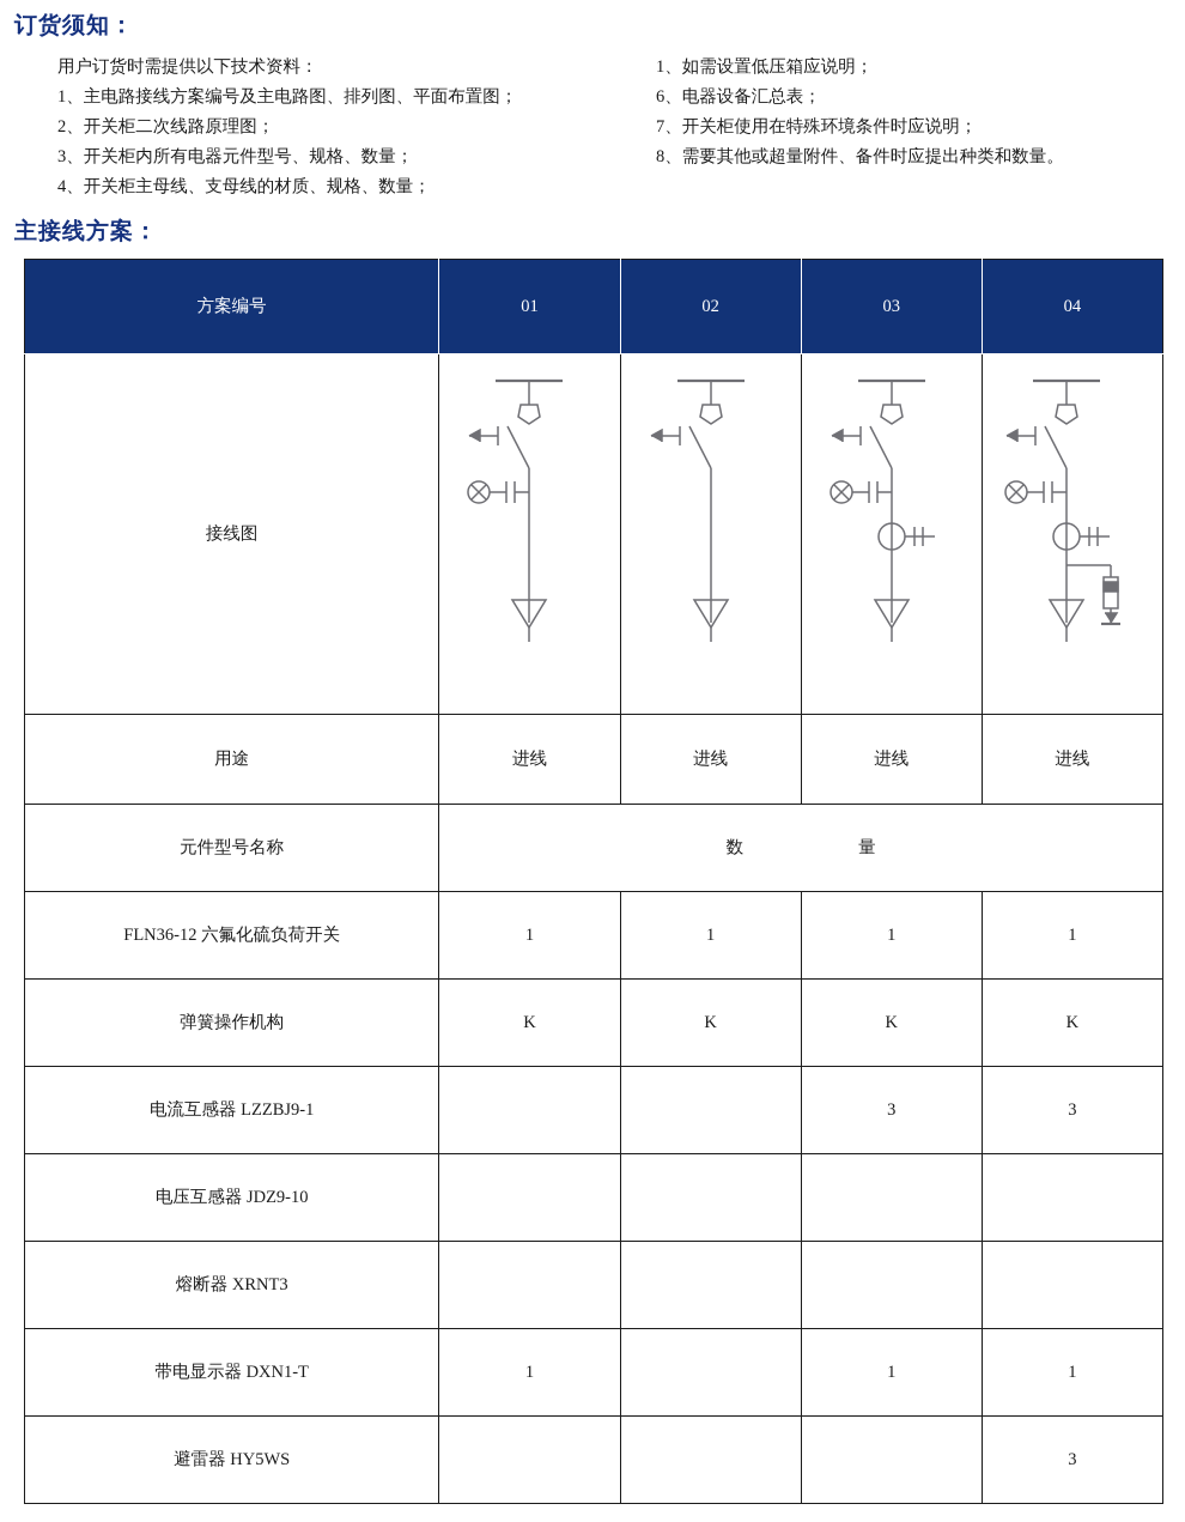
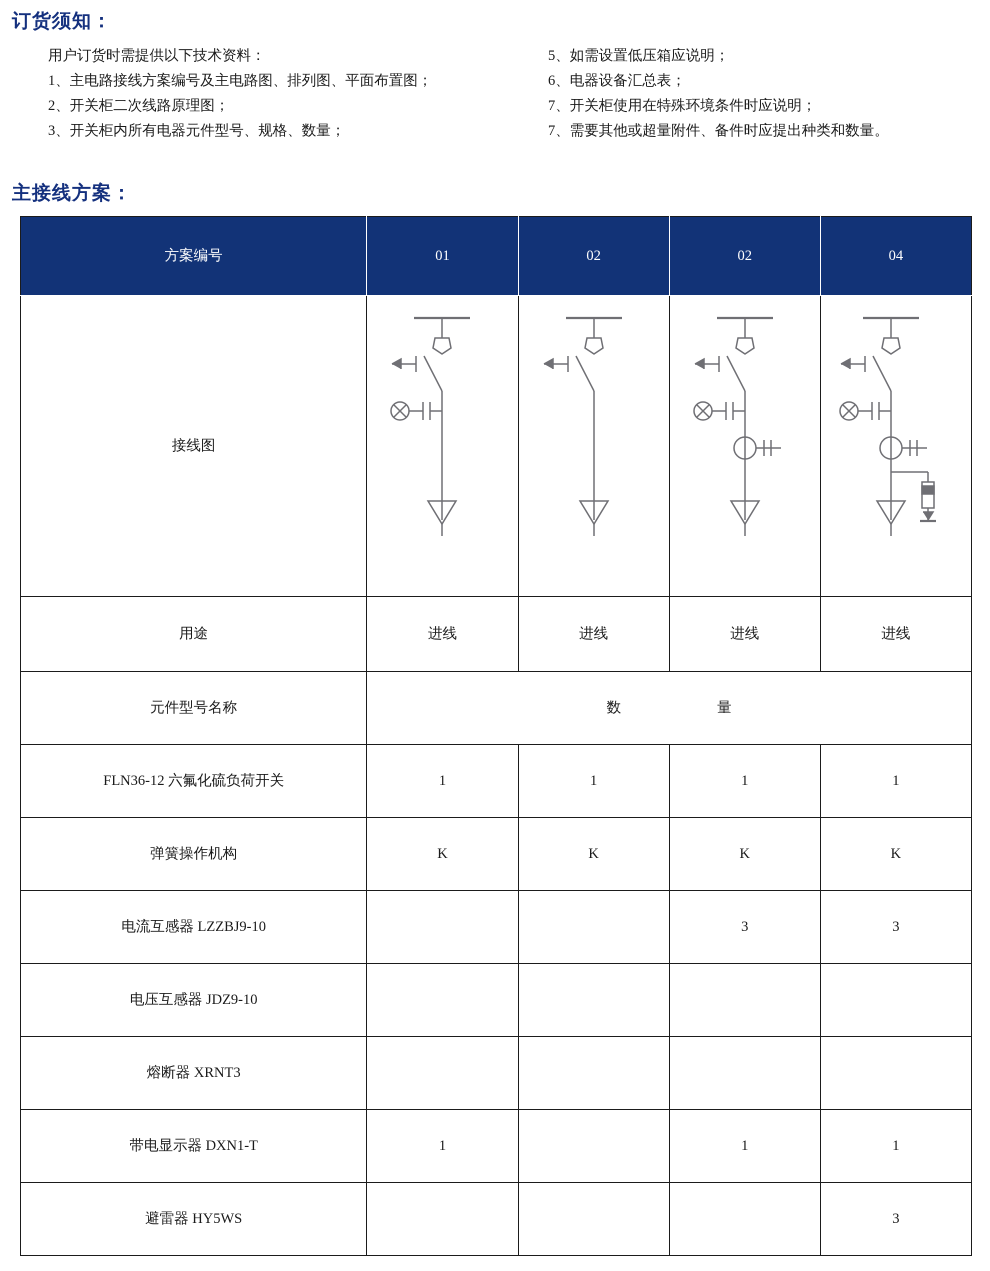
  订货须知：
  用户订货时需提供以下技术资料：
  1、主电路接线方案编号及主电路图、排列图、平面布置图；
  2、开关柜二次线路原理图；
  3、开关柜内所有电器元件型号、规格、数量；
- 4、开关柜主母线、支母线的材质、规格、数量；
- 1、如需设置低压箱应说明；
+ 5、如需设置低压箱应说明；
  6、电器设备汇总表；
  7、开关柜使用在特殊环境条件时应说明；
- 8、需要其他或超量附件、备件时应提出种类和数量。
+ 7、需要其他或超量附件、备件时应提出种类和数量。
  主接线方案：
- 方案编号	01	02	03	04
+ 方案编号	01	02	02	04
  接线图
  用途	进线	进线	进线	进线
  元件型号名称	数 量
  FLN36-12 六氟化硫负荷开关	1	1	1	1
  弹簧操作机构	K	K	K	K
- 电流互感器 LZZBJ9-1			3	3
+ 电流互感器 LZZBJ9-10			3	3
  电压互感器 JDZ9-10
  熔断器 XRNT3
  带电显示器 DXN1-T	1		1	1
  避雷器 HY5WS				3
